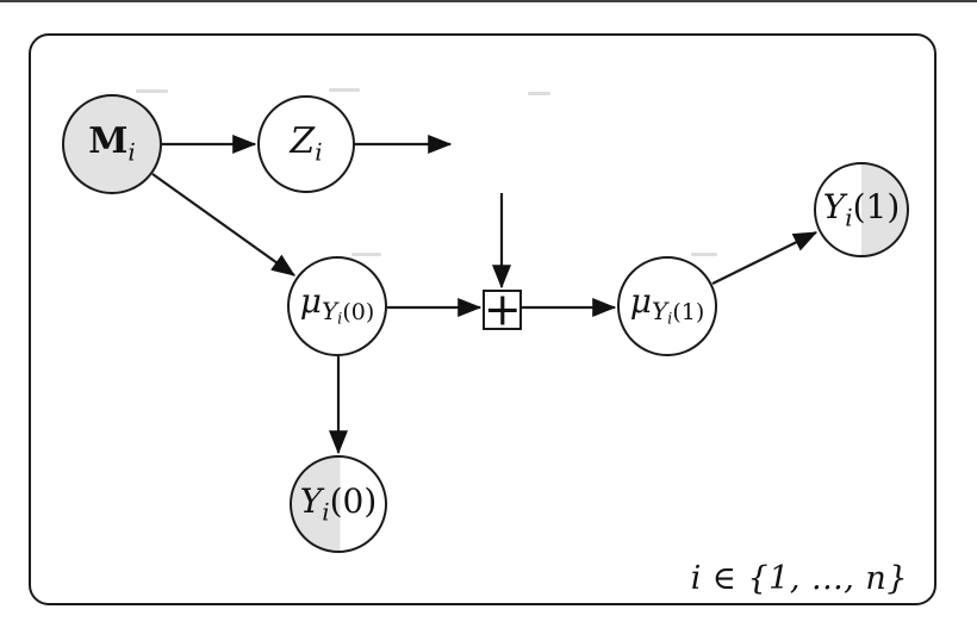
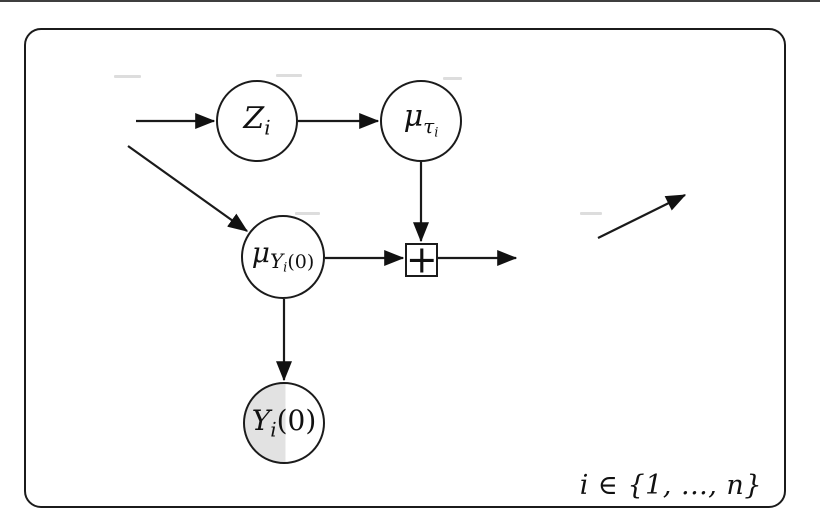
- Mi
  Zi
+ μτi
  μYi(0)
  +
- μYi(1)
- Yi(1)
  Yi(0)
  i ∈ {1, ..., n}
